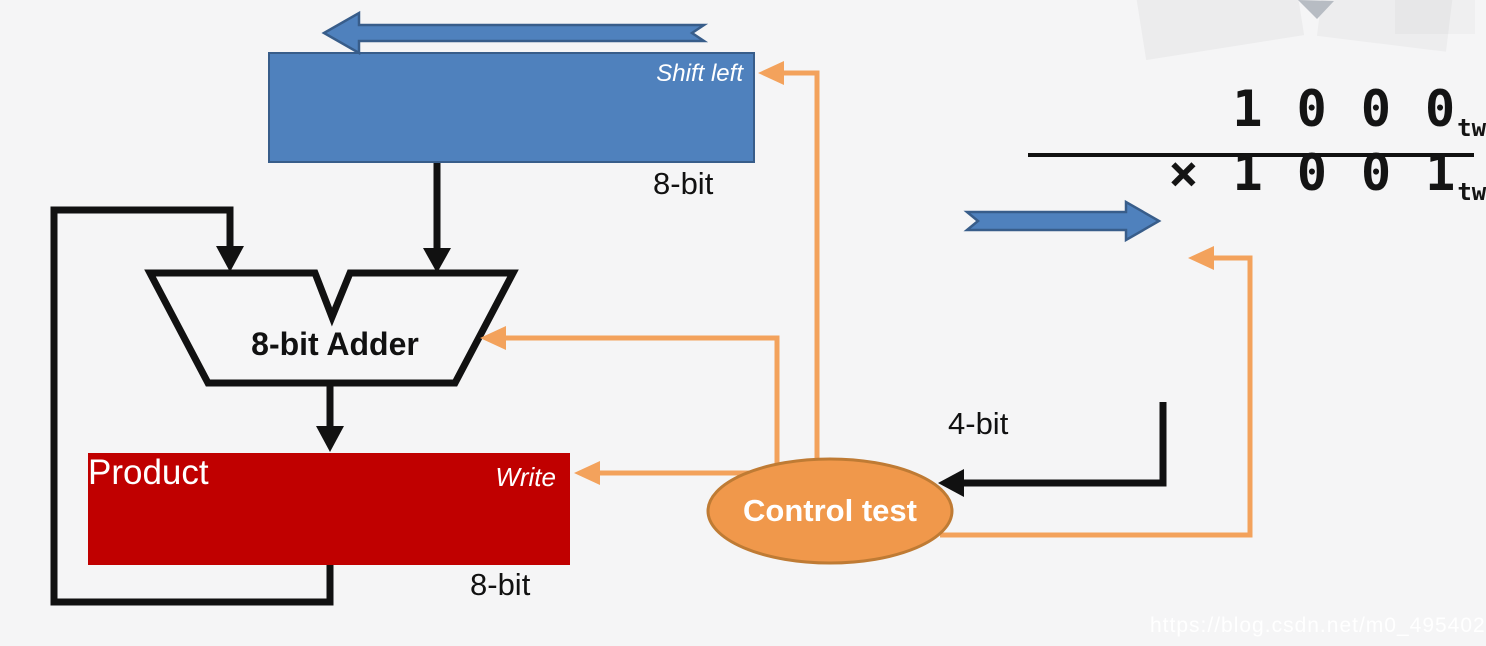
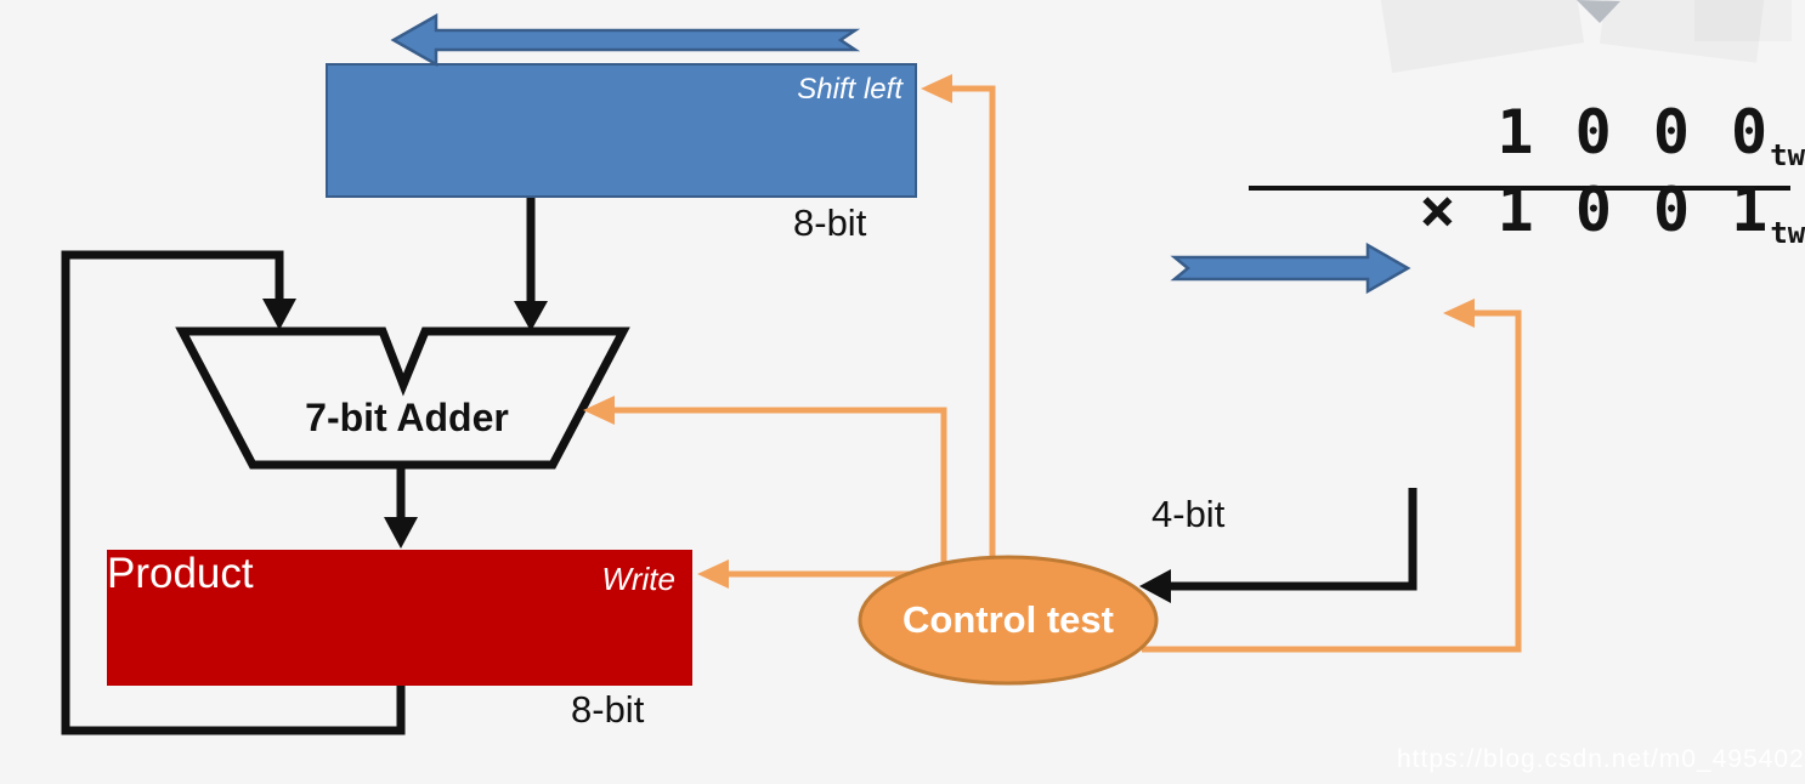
  Shift left
  Product
  Write
- 8-bit Adder
+ 7-bit Adder
  Control test
  8-bit
  8-bit
  4-bit
  1 0 0 0tw
  × 1 0 0 1tw
